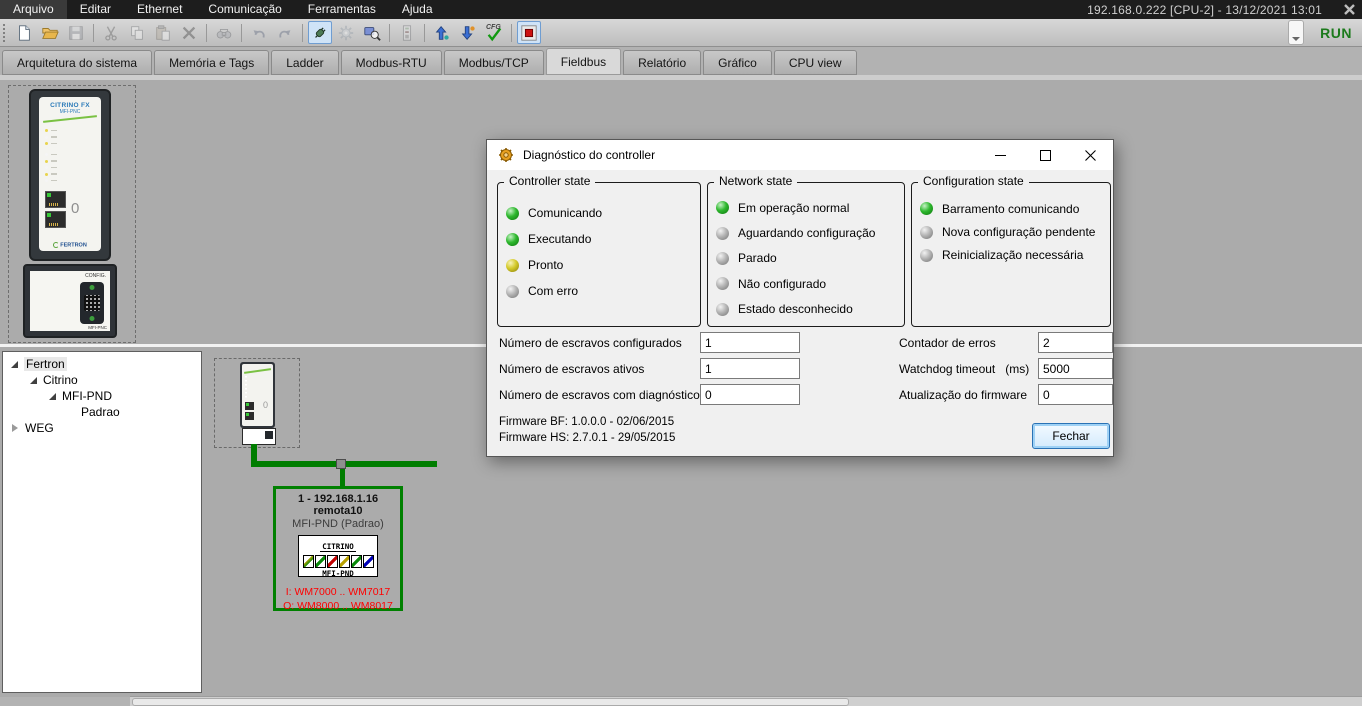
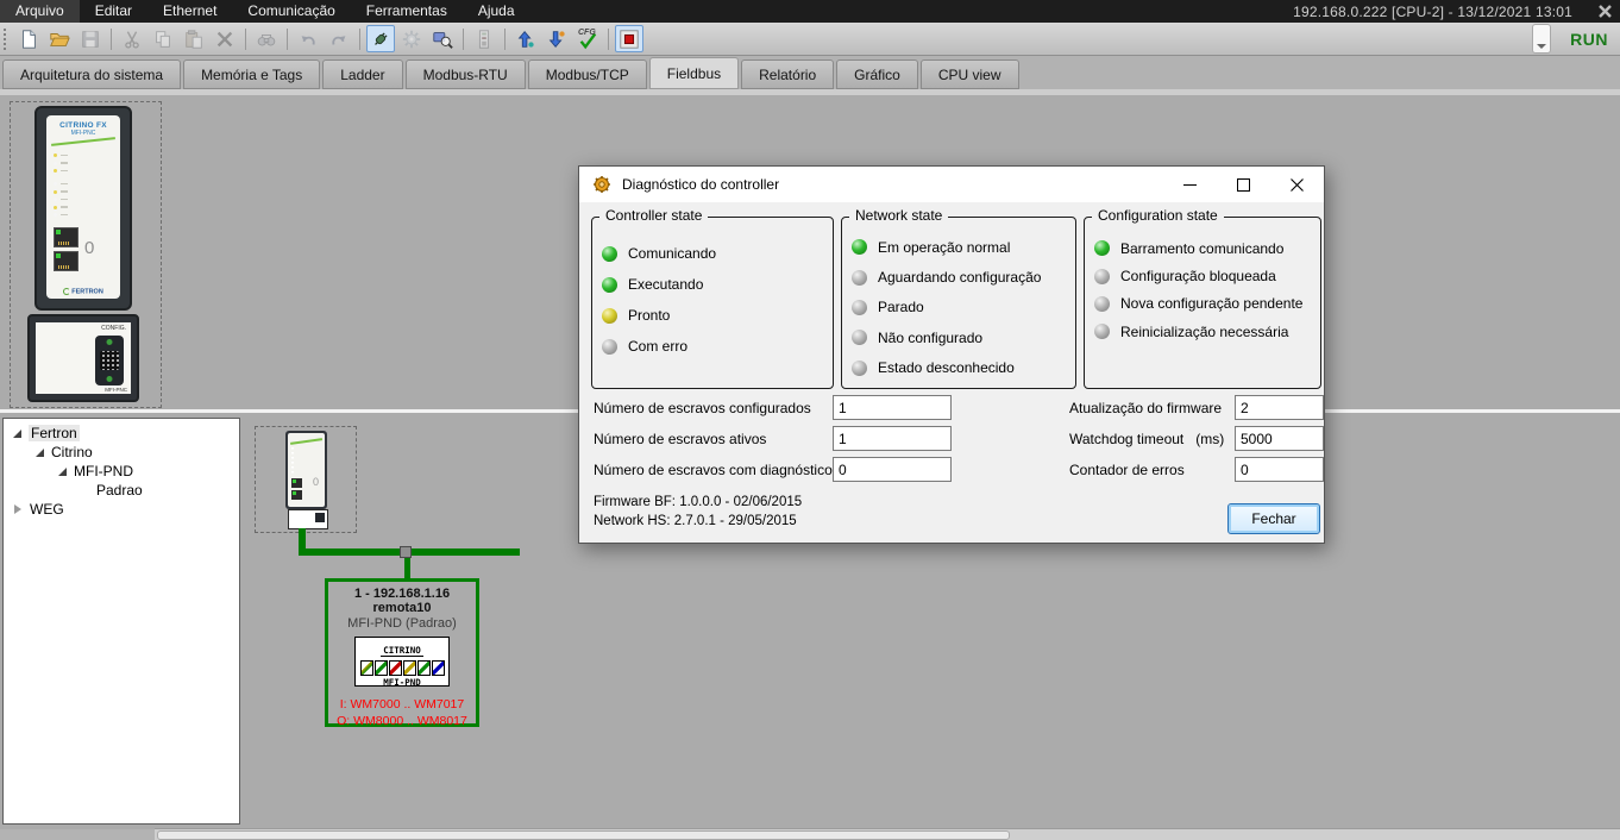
  Arquivo
  Editar
  Ethernet
  Comunicação
  Ferramentas
  Ajuda
  192.168.0.222 [CPU-2] - 13/12/2021 13:01
  RUN
  Arquitetura do sistema
  Memória e Tags
  Ladder
  Modbus-RTU
  Modbus/TCP
  Fieldbus
  Relatório
  Gráfico
  CPU view
  0
  Fertron
  Citrino
  MFI-PND
  Padrao
  WEG
  0
  1 - 192.168.1.16
  remota10
  MFI-PND (Padrao)
  CITRINO
  MFI-PND
  I: WM7000 .. WM7017
  O: WM8000 .. WM8017
  Diagnóstico do controller
  Controller state
  Comunicando
  Executando
  Pronto
  Com erro
  Network state
  Em operação normal
  Aguardando configuração
  Parado
  Não configurado
  Estado desconhecido
  Configuration state
  Barramento comunicando
+ Configuração bloqueada
  Nova configuração pendente
  Reinicialização necessária
  Número de escravos configurados
  1
  Número de escravos ativos
  1
  Número de escravos com diagnóstico
  0
- Contador de erros
+ Atualização do firmware
  2
  Watchdog timeout (ms)
  5000
- Atualização do firmware
+ Contador de erros
  0
  Firmware BF: 1.0.0.0 - 02/06/2015
- Firmware HS: 2.7.0.1 - 29/05/2015
+ Network HS: 2.7.0.1 - 29/05/2015
  Fechar
